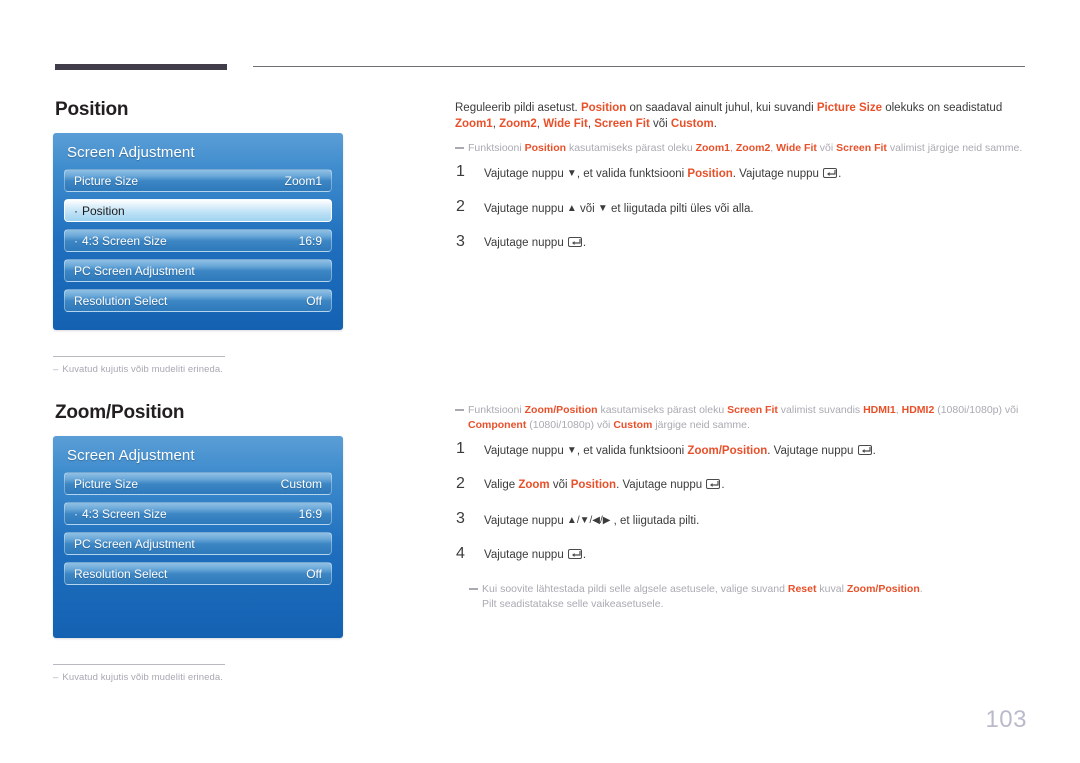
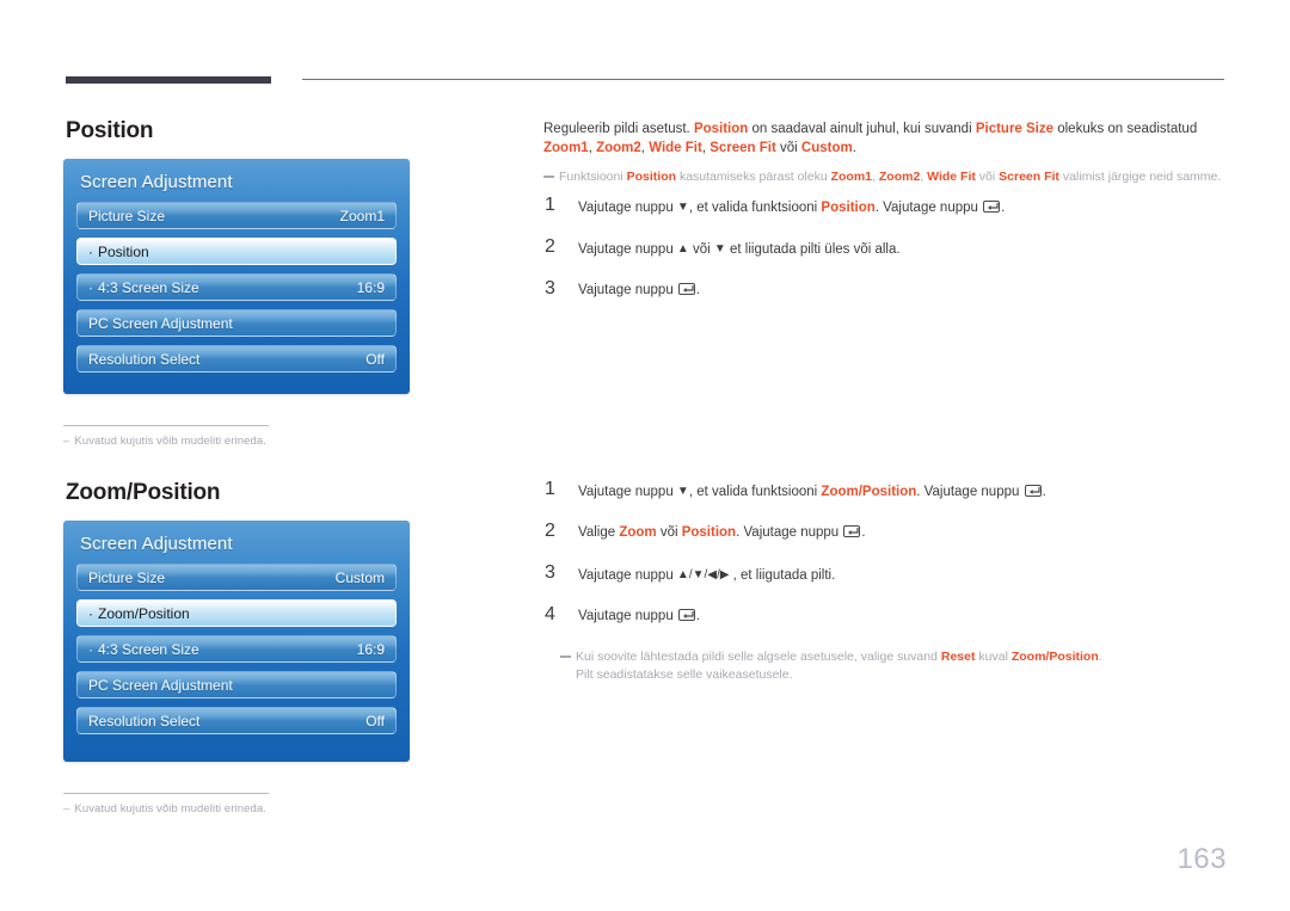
  Position
  Screen Adjustment
  Picture Size
  Zoom1
  · Position
  · 4:3 Screen Size
  16:9
  PC Screen Adjustment
  Resolution Select
  Off
  – Kuvatud kujutis võib mudeliti erineda.
  Reguleerib pildi asetust. Position on saadaval ainult juhul, kui suvandi Picture Size olekuks on seadistatud Zoom1, Zoom2, Wide Fit, Screen Fit või Custom.
  Funktsiooni Position kasutamiseks pärast oleku Zoom1, Zoom2, Wide Fit või Screen Fit valimist järgige neid samme.
  1
  Vajutage nuppu ▼, et valida funktsiooni Position. Vajutage nuppu .
  2
  Vajutage nuppu ▲ või ▼ et liigutada pilti üles või alla.
  3
  Vajutage nuppu .
  Zoom/Position
  Screen Adjustment
  Picture Size
  Custom
+ · Zoom/Position
  · 4:3 Screen Size
  16:9
  PC Screen Adjustment
  Resolution Select
  Off
  – Kuvatud kujutis võib mudeliti erineda.
- Funktsiooni Zoom/Position kasutamiseks pärast oleku Screen Fit valimist suvandis HDMI1, HDMI2 (1080i/1080p) või Component (1080i/1080p) või Custom järgige neid samme.
  1
  Vajutage nuppu ▼, et valida funktsiooni Zoom/Position. Vajutage nuppu .
  2
  Valige Zoom või Position. Vajutage nuppu .
  3
  Vajutage nuppu ▲/▼/◀/▶ , et liigutada pilti.
  4
  Vajutage nuppu .
  Kui soovite lähtestada pildi selle algsele asetusele, valige suvand Reset kuval Zoom/Position.
  Pilt seadistatakse selle vaikeasetusele.
- 103
+ 163
